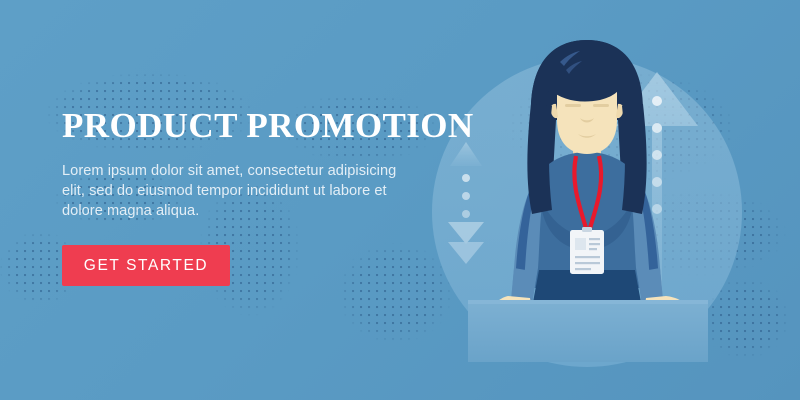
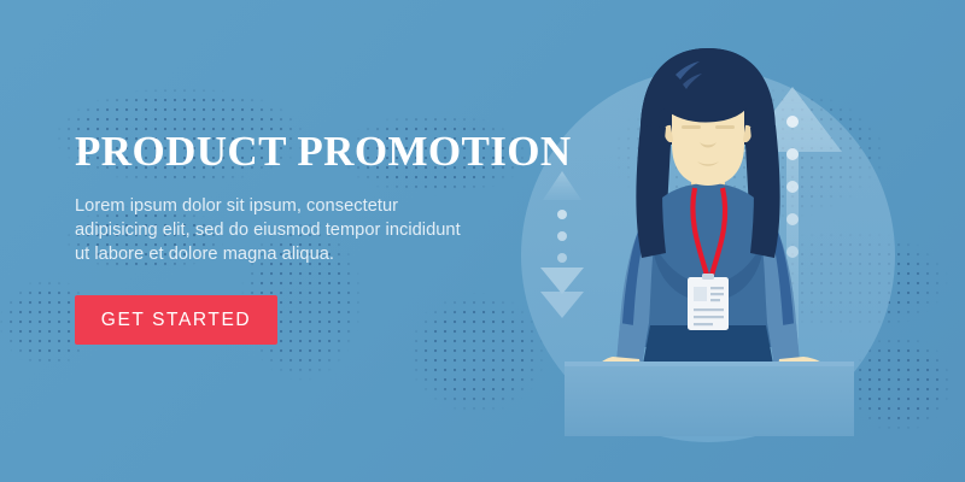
  PRODUCT PROMOTION
- Lorem ipsum dolor sit amet, consectetur adipisicing elit, sed do eiusmod tempor incididunt ut labore et dolore magna aliqua.
+ Lorem ipsum dolor sit ipsum, consectetur adipisicing elit, sed do eiusmod tempor incididunt ut labore et dolore magna aliqua.
  GET STARTED
